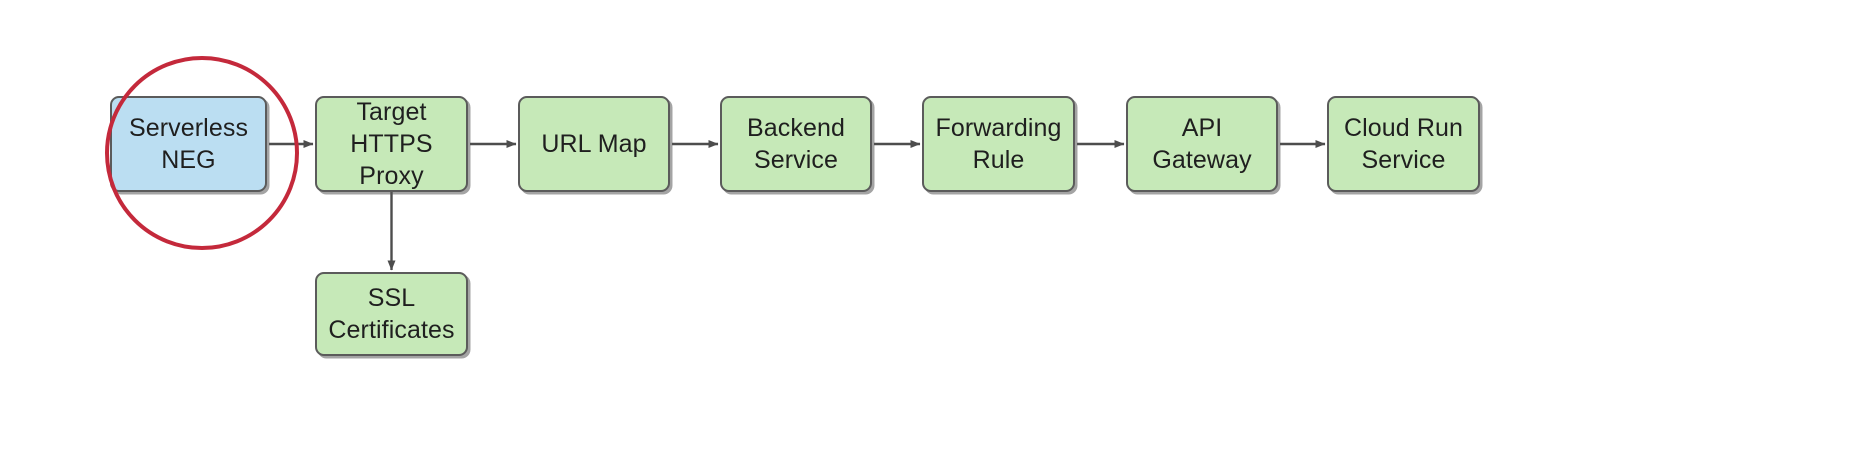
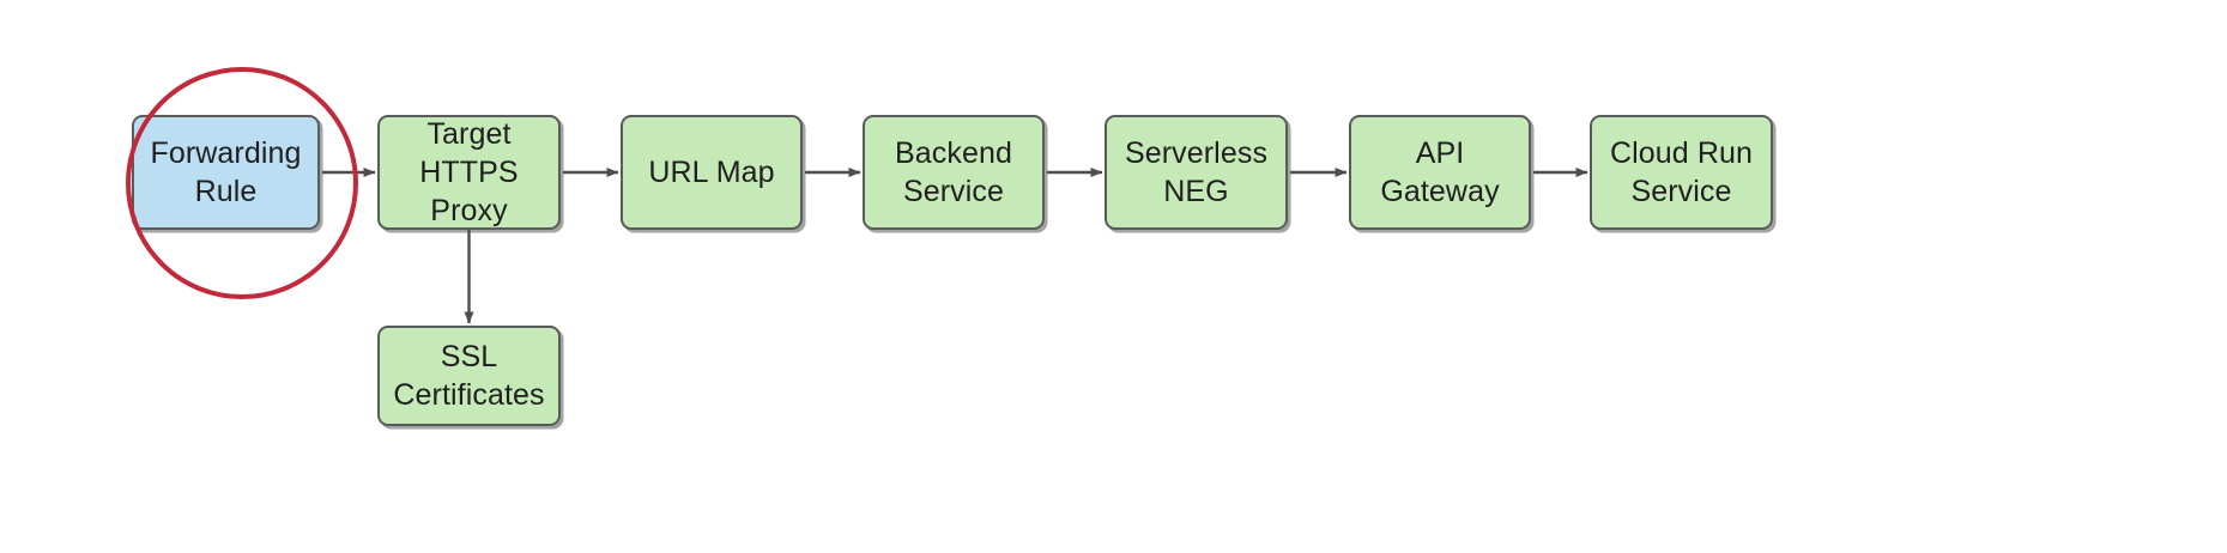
- Serverless NEG
+ Forwarding Rule
  Target HTTPS
  Proxy
  URL Map
  Backend Service
- Forwarding Rule
+ Serverless NEG
  API Gateway
  Cloud Run
  Service
  SSL Certificates
